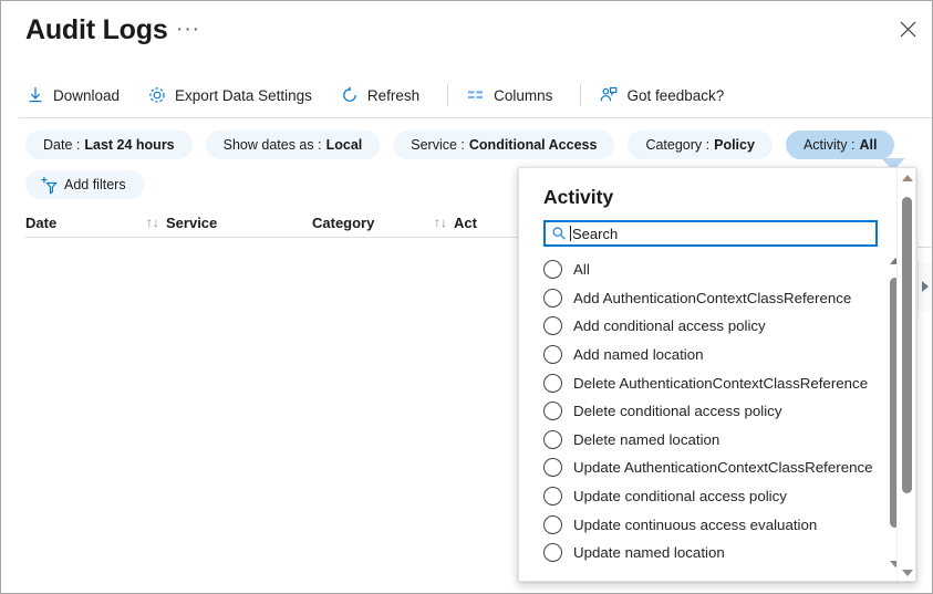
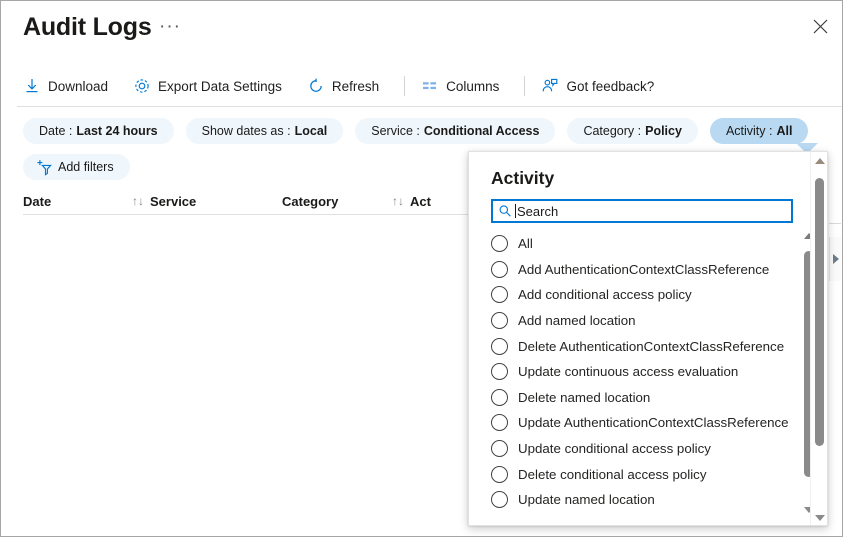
  Audit Logs
  ···
  Download
  Export Data Settings
  Refresh
  Columns
  Got feedback?
  Date :
  Last 24 hours
  Show dates as :
  Local
  Service :
  Conditional Access
  Category :
  Policy
  Activity :
  All
  Add filters
  Date
  ↑↓
  Service
  Category
  ↑↓
  Act
  Activity
  Search
  All
  Add AuthenticationContextClassReference
  Add conditional access policy
  Add named location
  Delete AuthenticationContextClassReference
- Delete conditional access policy
+ Update continuous access evaluation
  Delete named location
  Update AuthenticationContextClassReference
  Update conditional access policy
- Update continuous access evaluation
+ Delete conditional access policy
  Update named location
